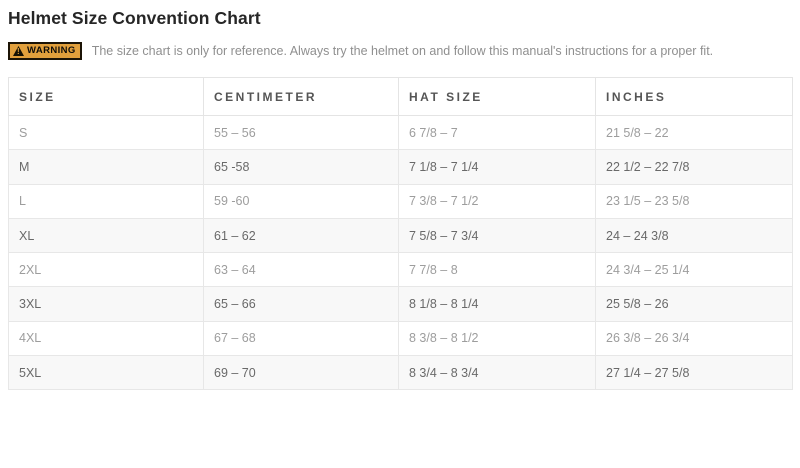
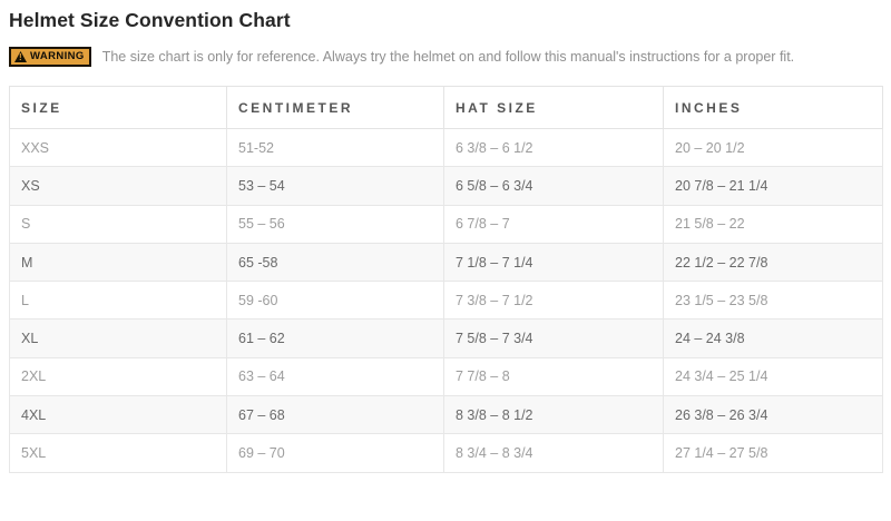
  Helmet Size Convention Chart
  WARNING
  The size chart is only for reference. Always try the helmet on and follow this manual's instructions for a proper fit.
  SIZE	CENTIMETER	HAT SIZE	INCHES
+ XXS	51-52	6 3/8 – 6 1/2	20 – 20 1/2
+ XS	53 – 54	6 5/8 – 6 3/4	20 7/8 – 21 1/4
  S	55 – 56	6 7/8 – 7	21 5/8 – 22
  M	65 -58	7 1/8 – 7 1/4	22 1/2 – 22 7/8
  L	59 -60	7 3/8 – 7 1/2	23 1/5 – 23 5/8
  XL	61 – 62	7 5/8 – 7 3/4	24 – 24 3/8
  2XL	63 – 64	7 7/8 – 8	24 3/4 – 25 1/4
- 3XL	65 – 66	8 1/8 – 8 1/4	25 5/8 – 26
  4XL	67 – 68	8 3/8 – 8 1/2	26 3/8 – 26 3/4
  5XL	69 – 70	8 3/4 – 8 3/4	27 1/4 – 27 5/8
